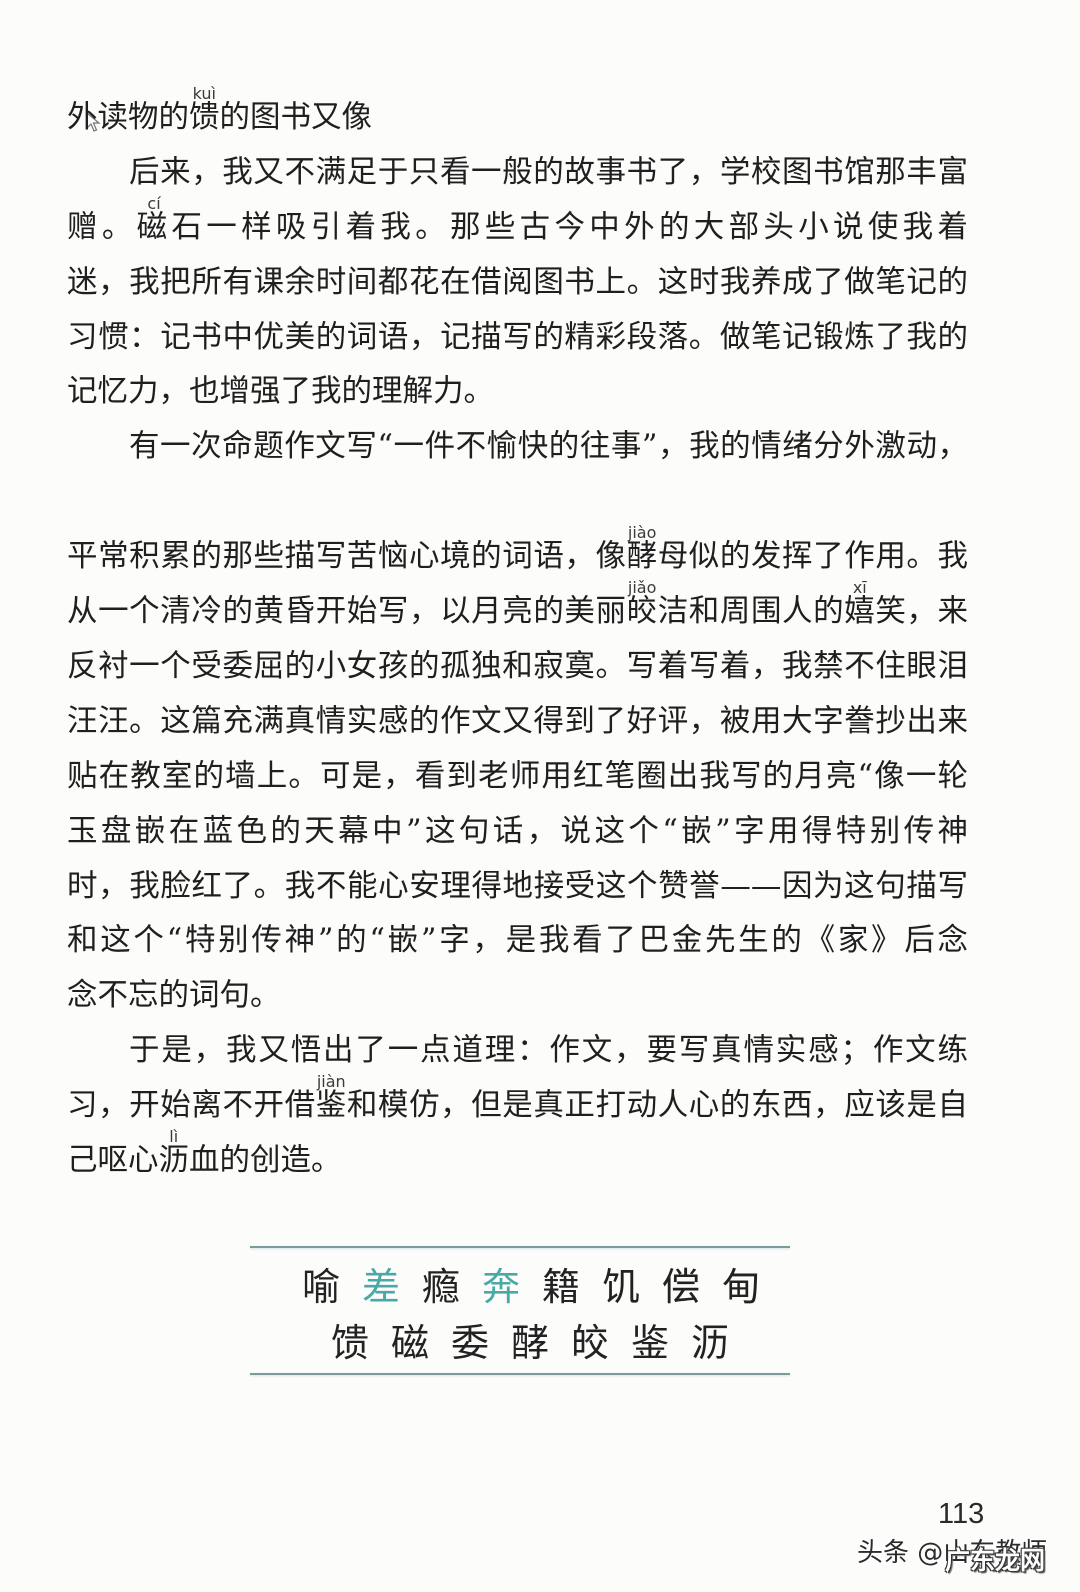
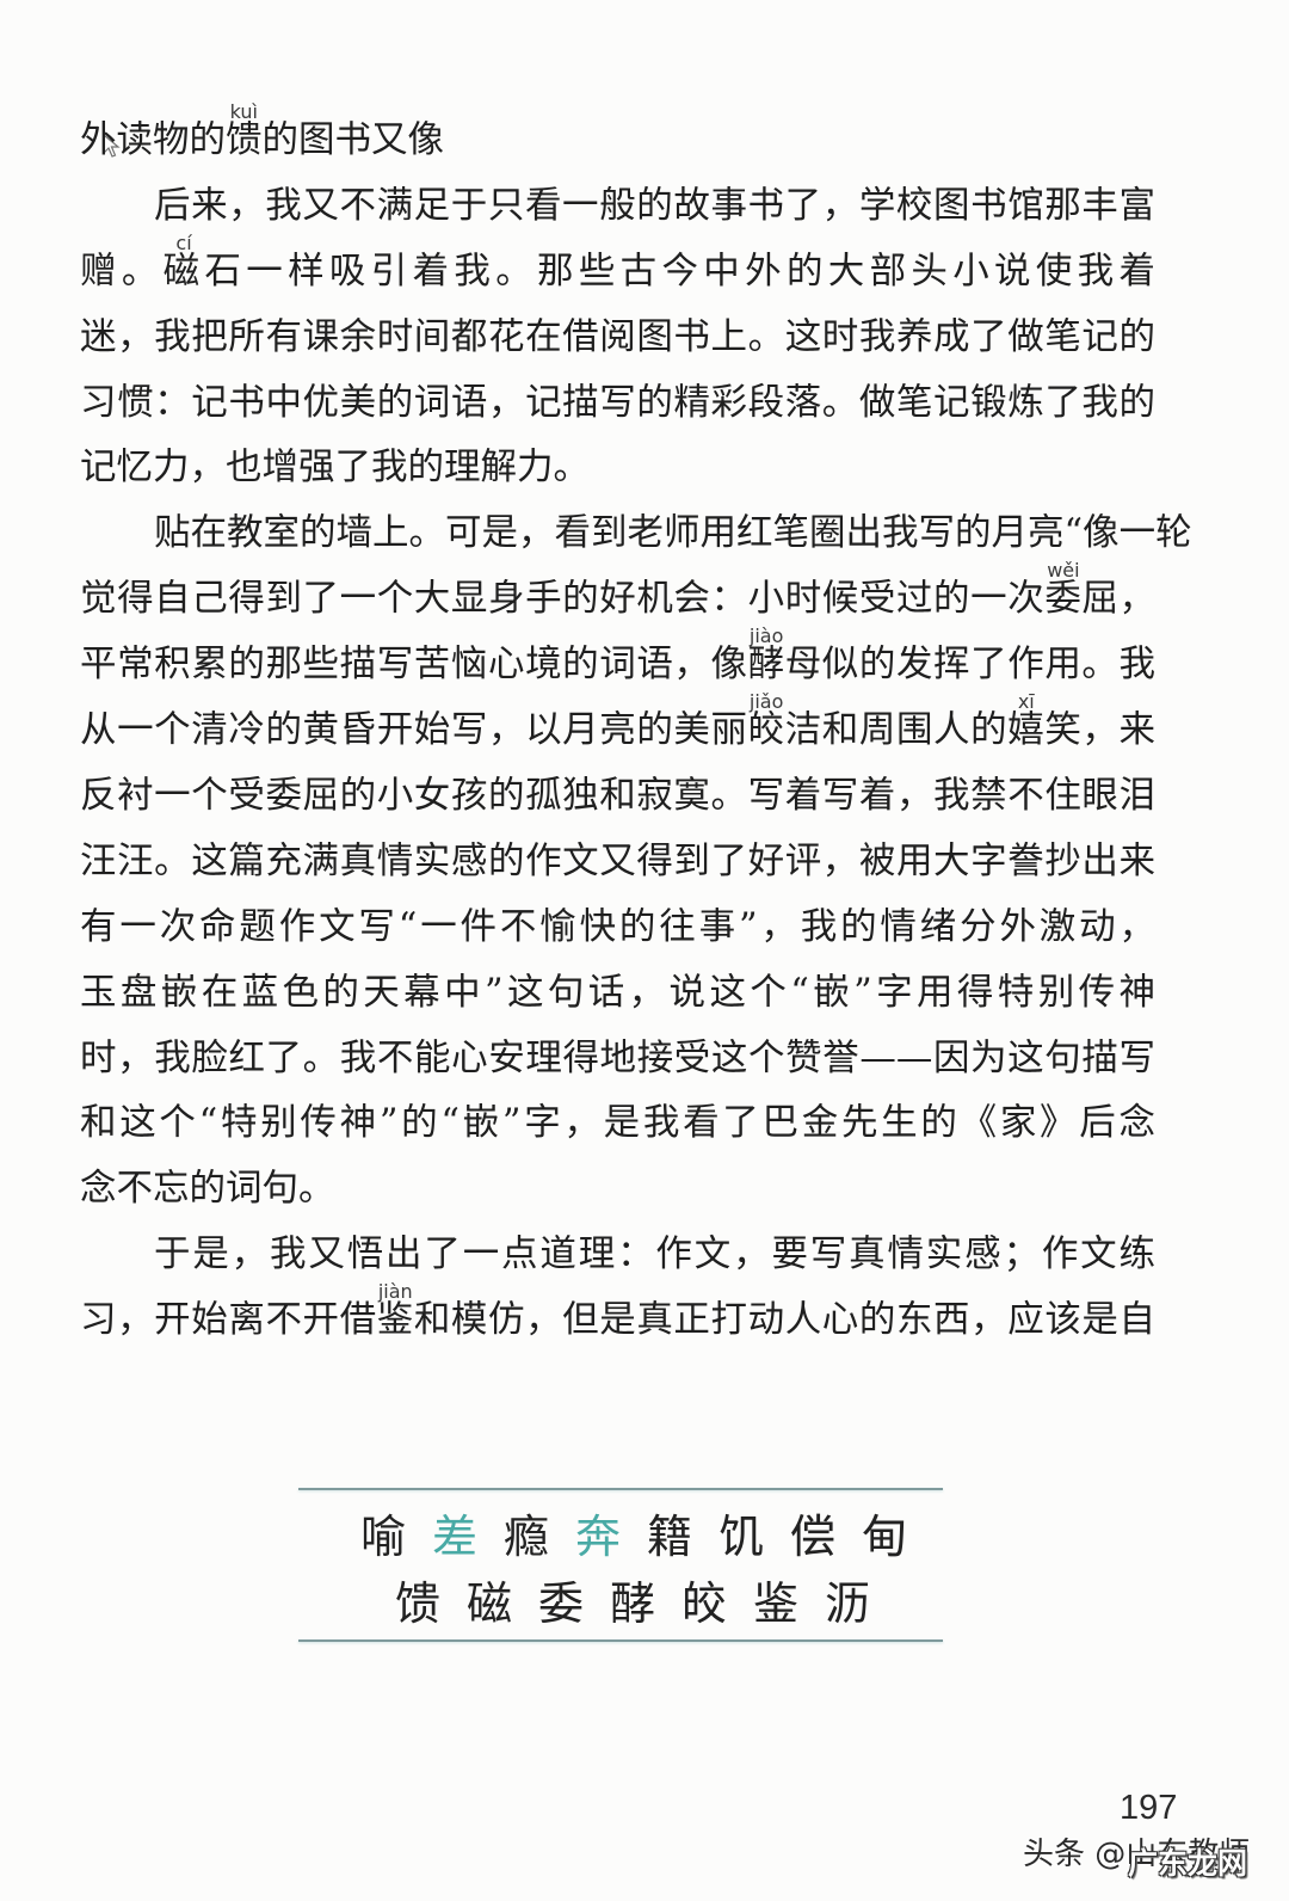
  外读物的馈
  kuì
  的图书又像
  后来，我又不满足于只看一般的故事书了，学校图书馆那丰富
  赠。磁
  cí
  石一样吸引着我。那些古今中外的大部头小说使我着
  迷，我把所有课余时间都花在借阅图书上。这时我养成了做笔记的
  习惯：记书中优美的词语，记描写的精彩段落。做笔记锻炼了我的
  记忆力，也增强了我的理解力。
- 有一次命题作文写“一件不愉快的往事”，我的情绪分外激动，
+ 贴在教室的墙上。可是，看到老师用红笔圈出我写的月亮“像一轮
+ 觉得自己得到了一个大显身手的好机会：小时候受过的一次委
+ wěi
+ 屈，
  平常积累的那些描写苦恼心境的词语，像酵
  jiào
  母似的发挥了作用。我
  从一个清冷的黄昏开始写，以月亮的美丽皎
  jiǎo
  洁和周围人的嬉
  xī
  笑，来
  反衬一个受委屈的小女孩的孤独和寂寞。写着写着，我禁不住眼泪
  汪汪。这篇充满真情实感的作文又得到了好评，被用大字誊抄出来
- 贴在教室的墙上。可是，看到老师用红笔圈出我写的月亮“像一轮
+ 有一次命题作文写“一件不愉快的往事”，我的情绪分外激动，
  玉盘嵌在蓝色的天幕中”这句话，说这个“嵌”字用得特别传神
  时，我脸红了。我不能心安理得地接受这个赞誉——因为这句描写
  和这个“特别传神”的“嵌”字，是我看了巴金先生的《家》后念
  念不忘的词句。
  于是，我又悟出了一点道理：作文，要写真情实感；作文练
  习，开始离不开借鉴
  jiàn
  和模仿，但是真正打动人心的东西，应该是自
- 己呕心沥
- lì
- 血的创造。
  喻
  差
  瘾
  奔
  籍
  饥
  偿
  甸
  馈
  磁
  委
  酵
  皎
  鉴
  沥
- 113
+ 197
  头条 @山东教师
  广东龙网
